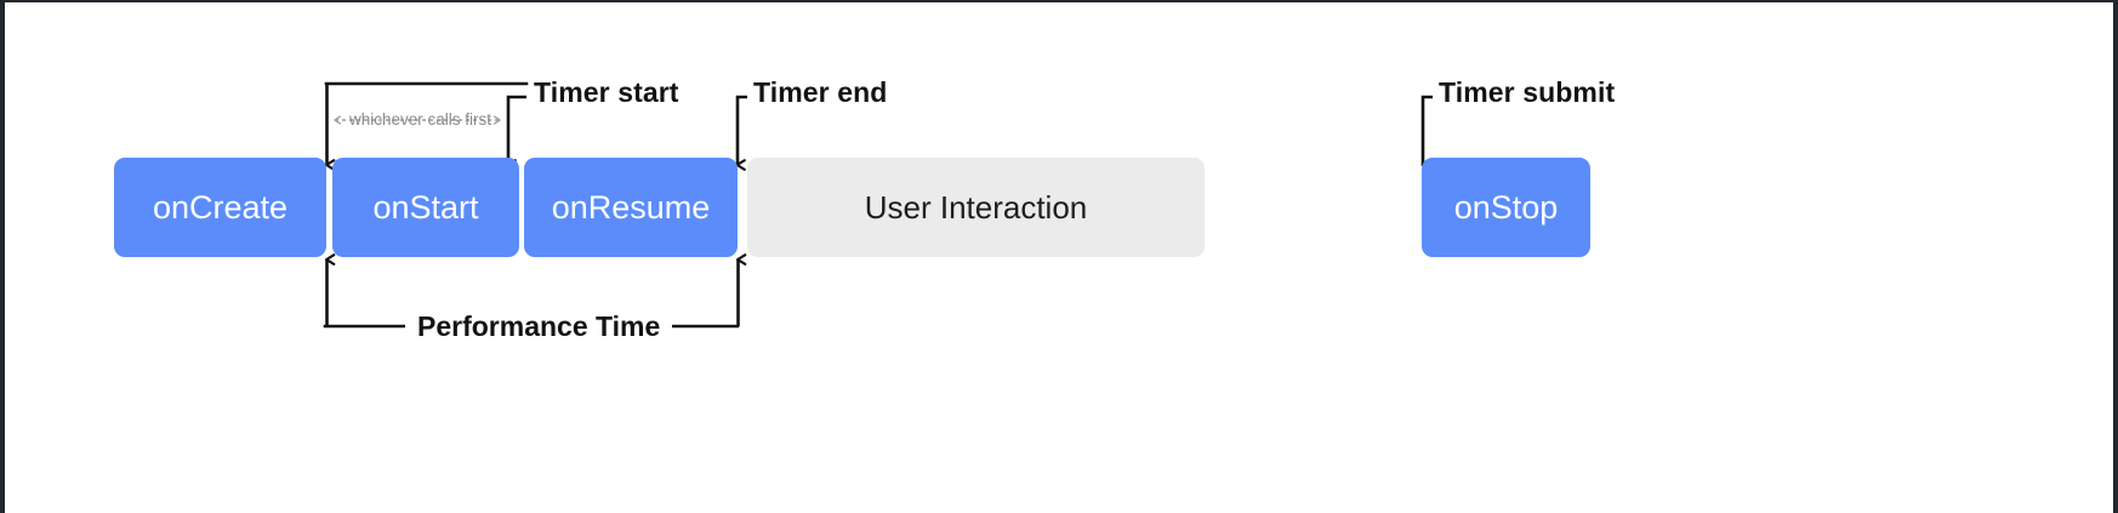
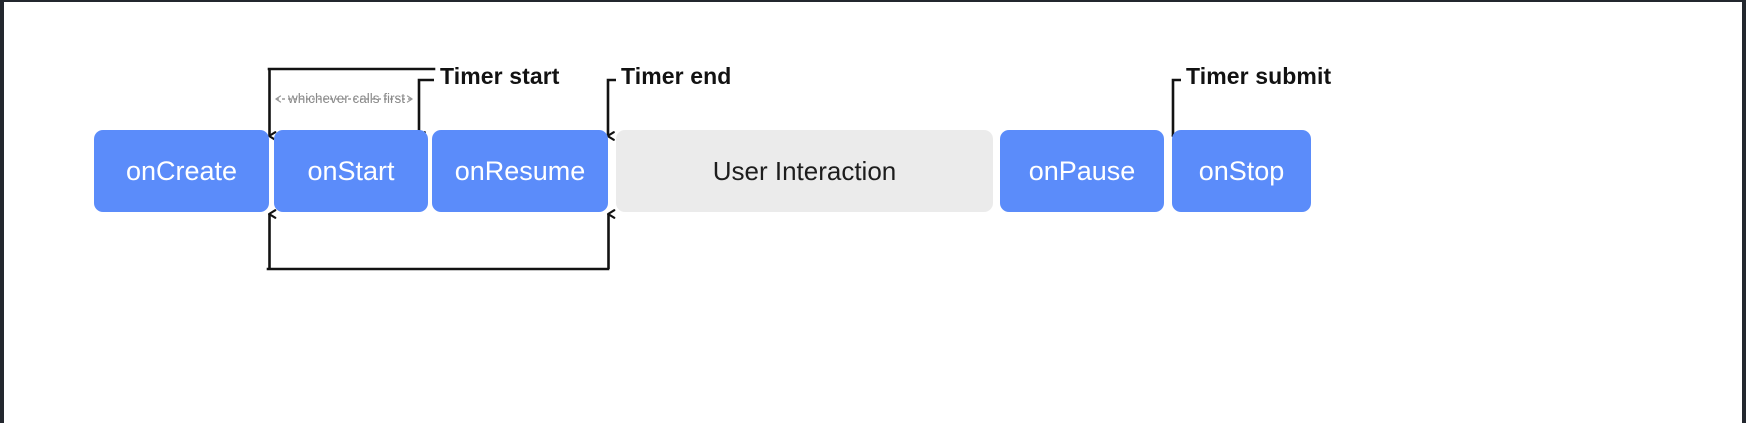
  onCreate
  onStart
  onResume
  User Interaction
+ onPause
  onStop
  Timer start
  Timer end
  Timer submit
  whichever calls first
- Performance Time
